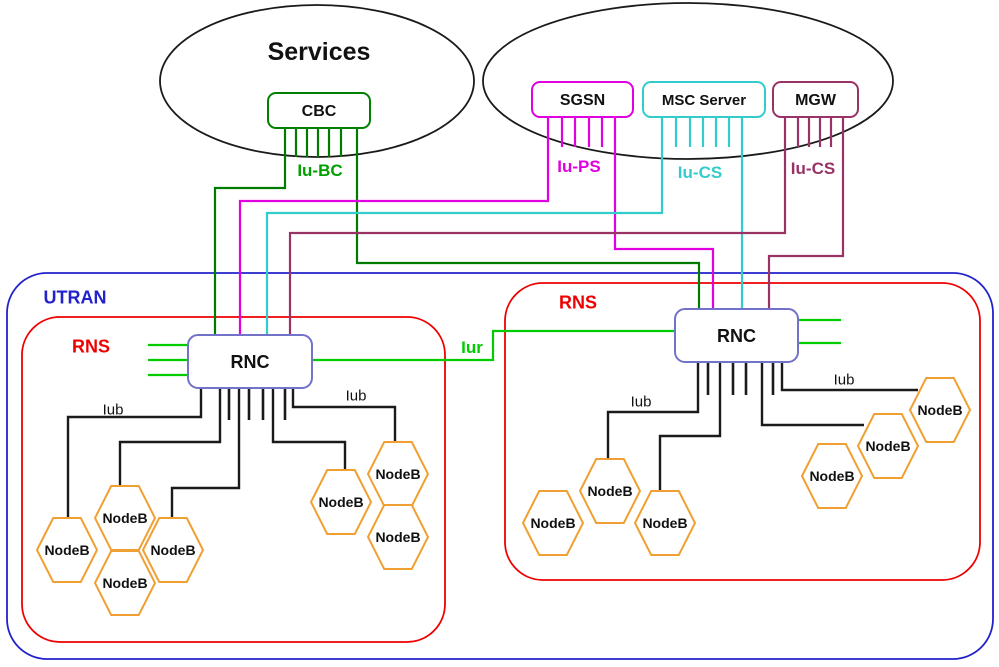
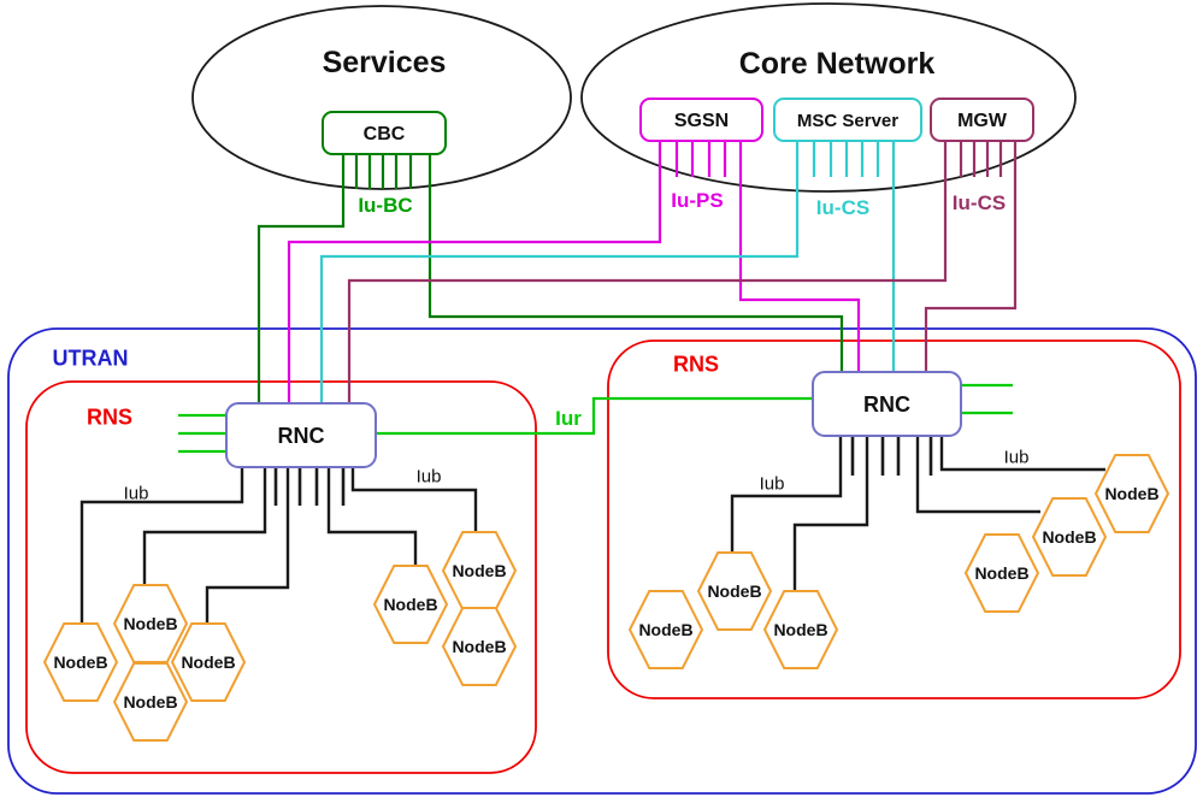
  Services
+ Core Network
  UTRAN
  RNS
  RNS
  CBC
  SGSN
  MSC Server
  MGW
  RNC
  RNC
  NodeB
  NodeB
  NodeB
  NodeB
  NodeB
  NodeB
  NodeB
  NodeB
  NodeB
  NodeB
  NodeB
  NodeB
  NodeB
  Iu-BC
  Iu-PS
  Iu-CS
  Iu-CS
  Iur
  Iub
  Iub
  Iub
  Iub
